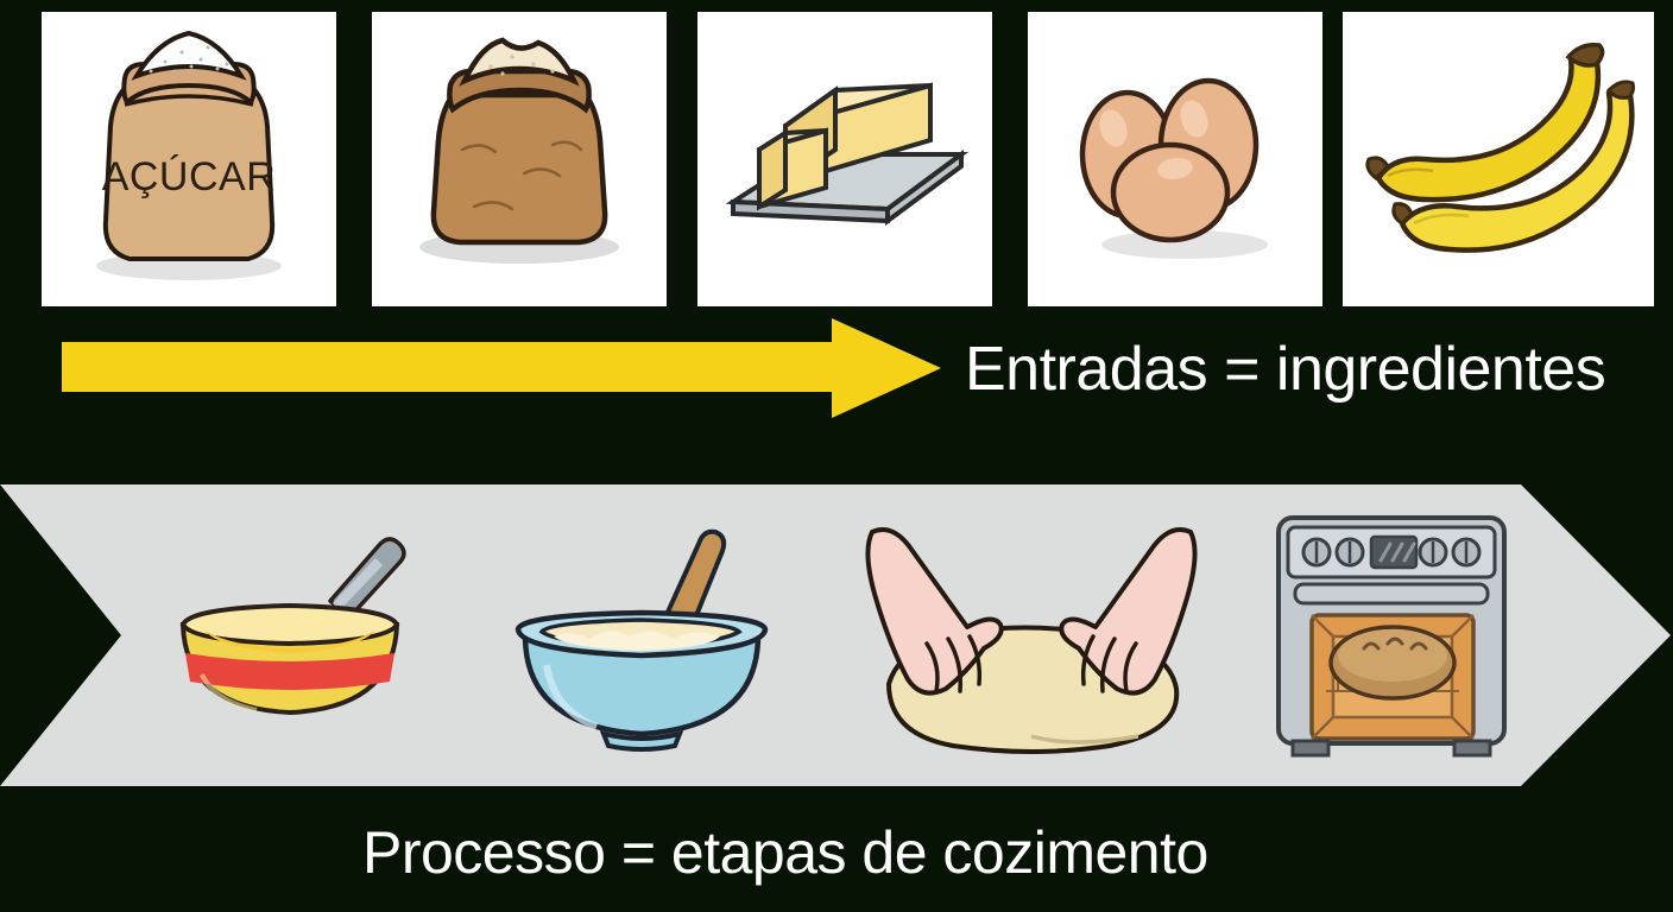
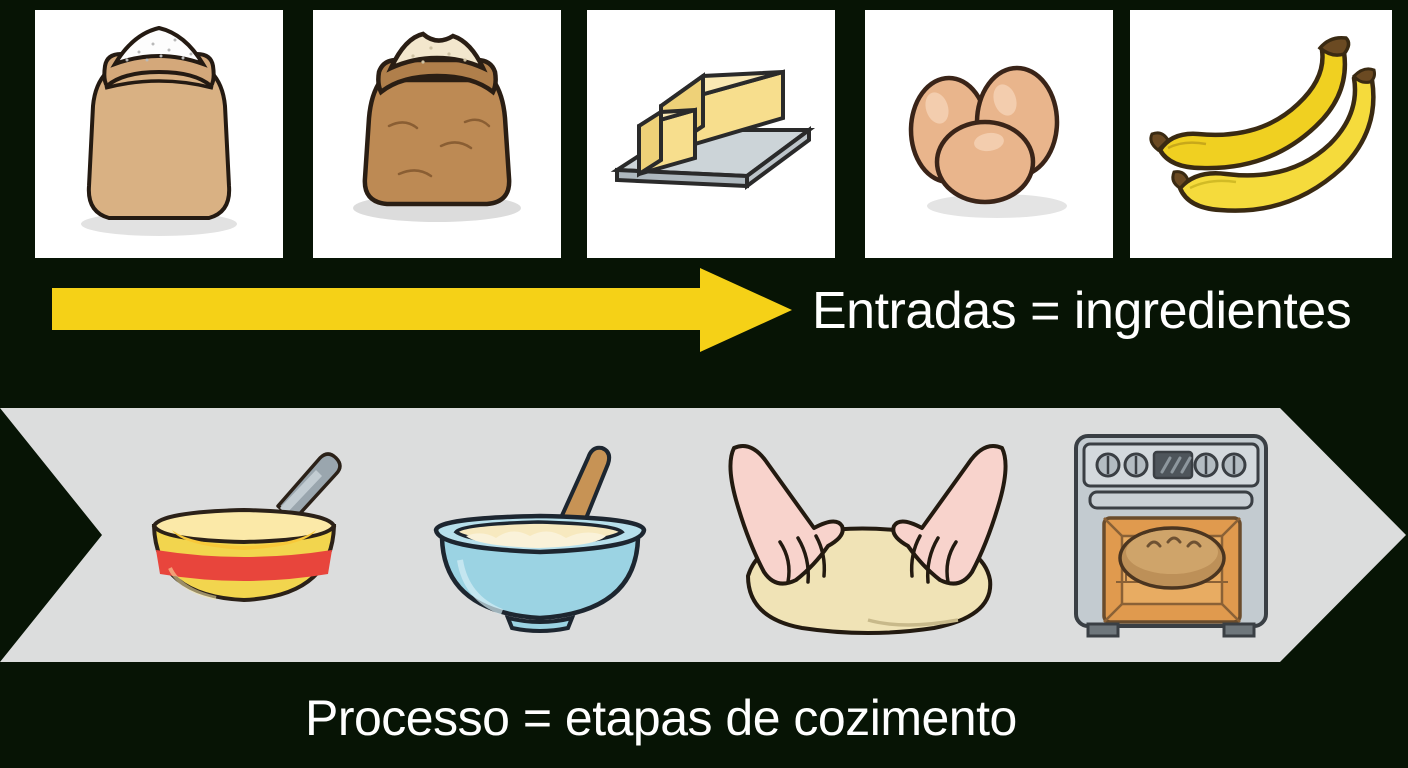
- AÇÚCAR
  Entradas = ingredientes
  Processo = etapas de cozimento
